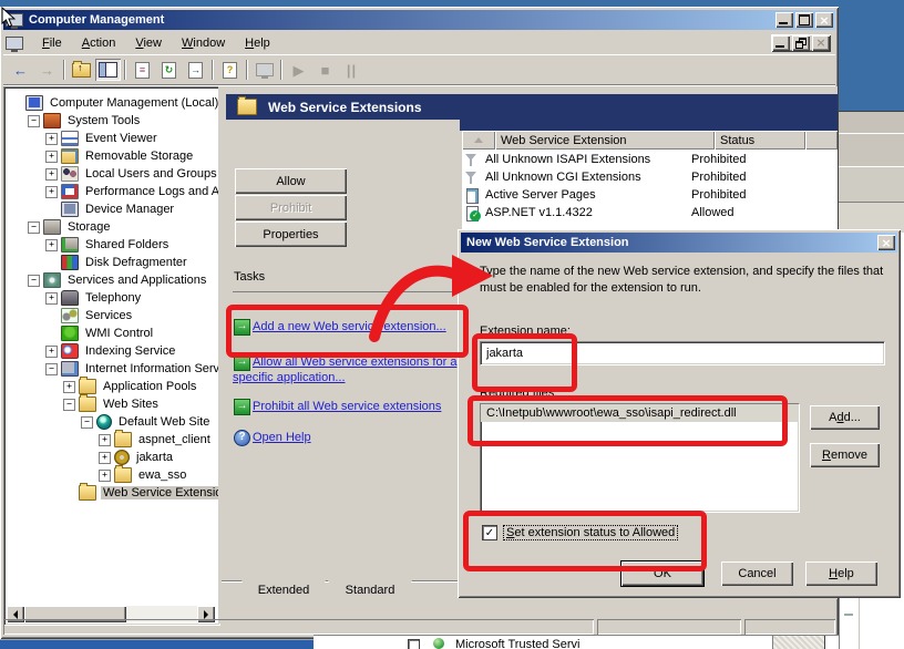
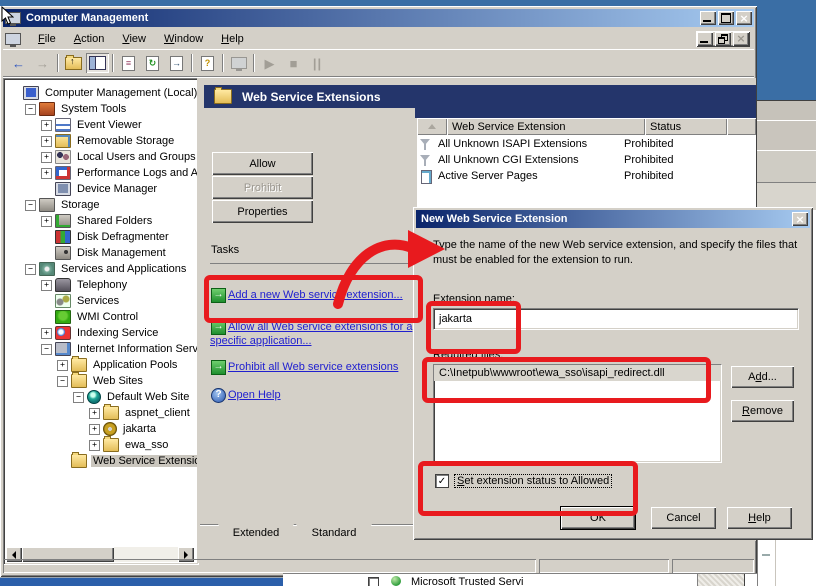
  Computer Management
  ×
  File
  Action
  View
  Window
  Help
  ×
  ←
  →
  ↑
  ≡
  ↻
  →
  ?
  ▶
  ■
  ||
  Computer Management (Local)
  −
  System Tools
  +
  Event Viewer
  +
  Removable Storage
  +
  Local Users and Groups
  +
  Performance Logs and A
  Device Manager
  −
  Storage
  +
  Shared Folders
  Disk Defragmenter
+ Disk Management
  −
  Services and Applications
  +
  Telephony
  Services
  WMI Control
  +
  Indexing Service
  −
  Internet Information Serv
  +
  Application Pools
  −
  Web Sites
  −
  Default Web Site
  +
  aspnet_client
  +
  jakarta
  +
  ewa_sso
  Web Service Extensi
  Web Service Extensions
  Allow
  Prohibit
  Properties
  Tasks
  →
  Add a new Web servic extension...
  →
  Allow all Web service extensions for a specific application...
  →
  Prohibit all Web service extensions
  ?
  Open Help
  Web Service Extension
  Status
  All Unknown ISAPI Extensions
  Prohibited
  All Unknown CGI Extensions
  Prohibited
  Active Server Pages
  Prohibited
- ASP.NET v1.1.4322
- Allowed
  Extended
  Standard
  New Web Service Extension
  ×
  ype the name of the new Web service extension, and specify the files that must be enabled for the extension to run.
  Extension name:
  jakarta
  Required files:
  C:\Inetpub\wwwroot\ewa_sso\isapi_redirect.dll
  A
  d
  d...
  R
  emove
  ✓
  Set extension status to Allowed
  OK
  Cancel
  H
  elp
  Microsoft Trusted Servi
